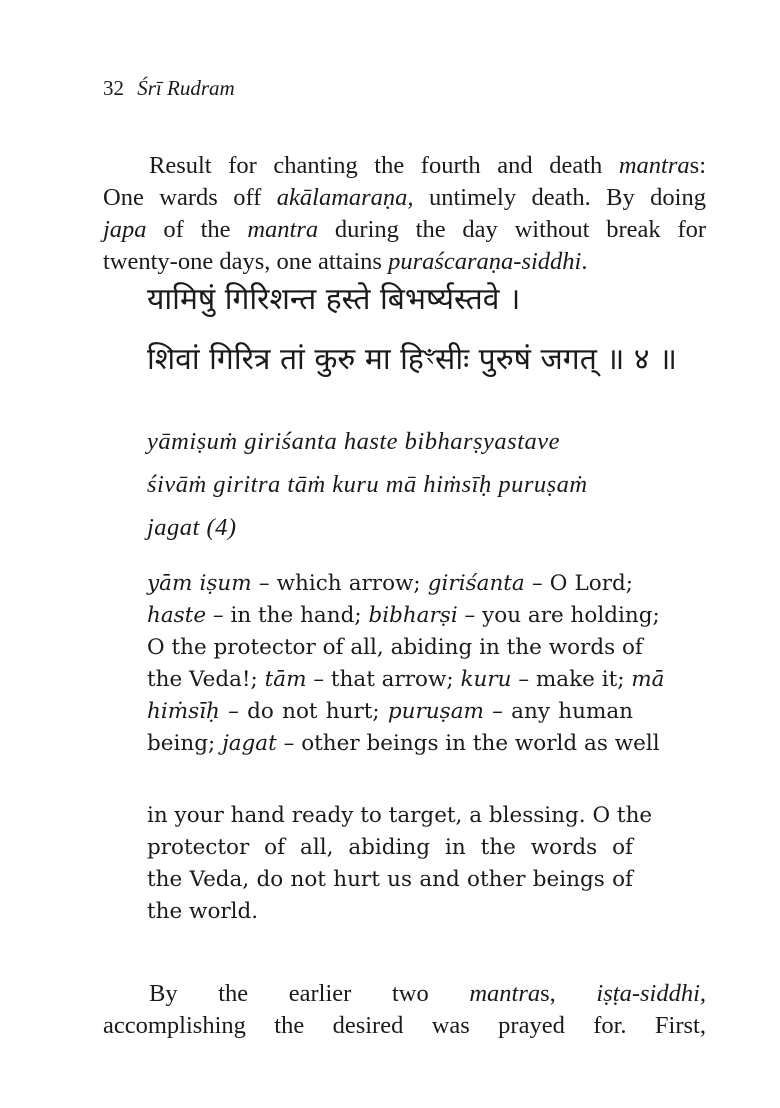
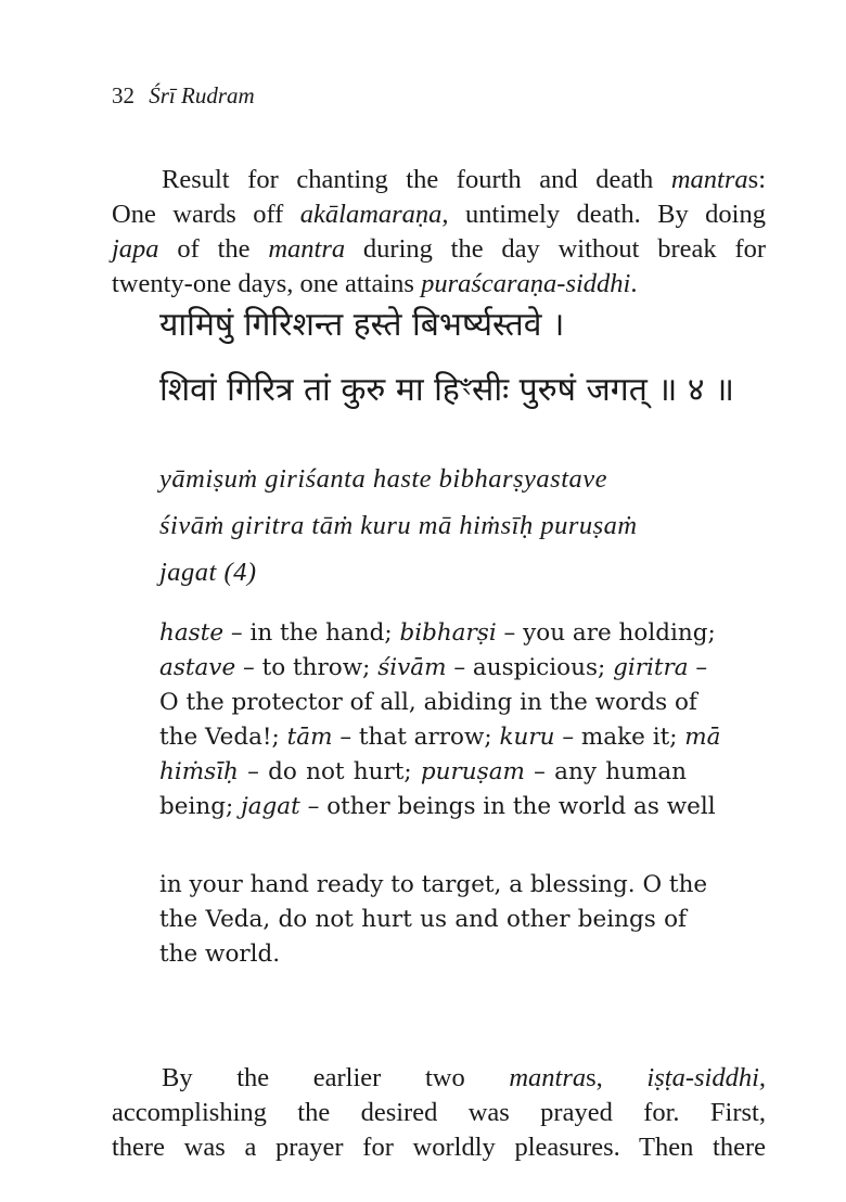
  32 Śrī Rudram
  Result for chanting the fourth and death mantras:
  One wards off akālamaraṇa, untimely death. By doing
  japa of the mantra during the day without break for
  twenty-one days, one attains puraścaraṇa-siddhi.
  यामिषुं गिरिशन्त हस्ते बिभर्ष्यस्तवे ।
  शिवां गिरित्र तां कुरु मा हिꣳसीः पुरुषं जगत् ॥ ४ ॥
  yāmiṣuṁ giriśanta haste bibharṣyastave
  śivāṁ giritra tāṁ kuru mā hiṁsīḥ puruṣaṁ
  jagat (4)
- yām iṣum – which arrow; giriśanta – O Lord;
  haste – in the hand; bibharṣi – you are holding;
+ astave – to throw; śivām – auspicious; giritra –
  O the protector of all, abiding in the words of
  the Veda!; tām – that arrow; kuru – make it; mā
  hiṁsīḥ – do not hurt; puruṣam – any human
  being; jagat – other beings in the world as well
  in your hand ready to target, a blessing. O the
- protector of all, abiding in the words of
  the Veda, do not hurt us and other beings of
  the world.
  By the earlier two mantras, iṣṭa-siddhi,
  accomplishing the desired was prayed for. First,
+ there was a prayer for worldly pleasures. Then there
